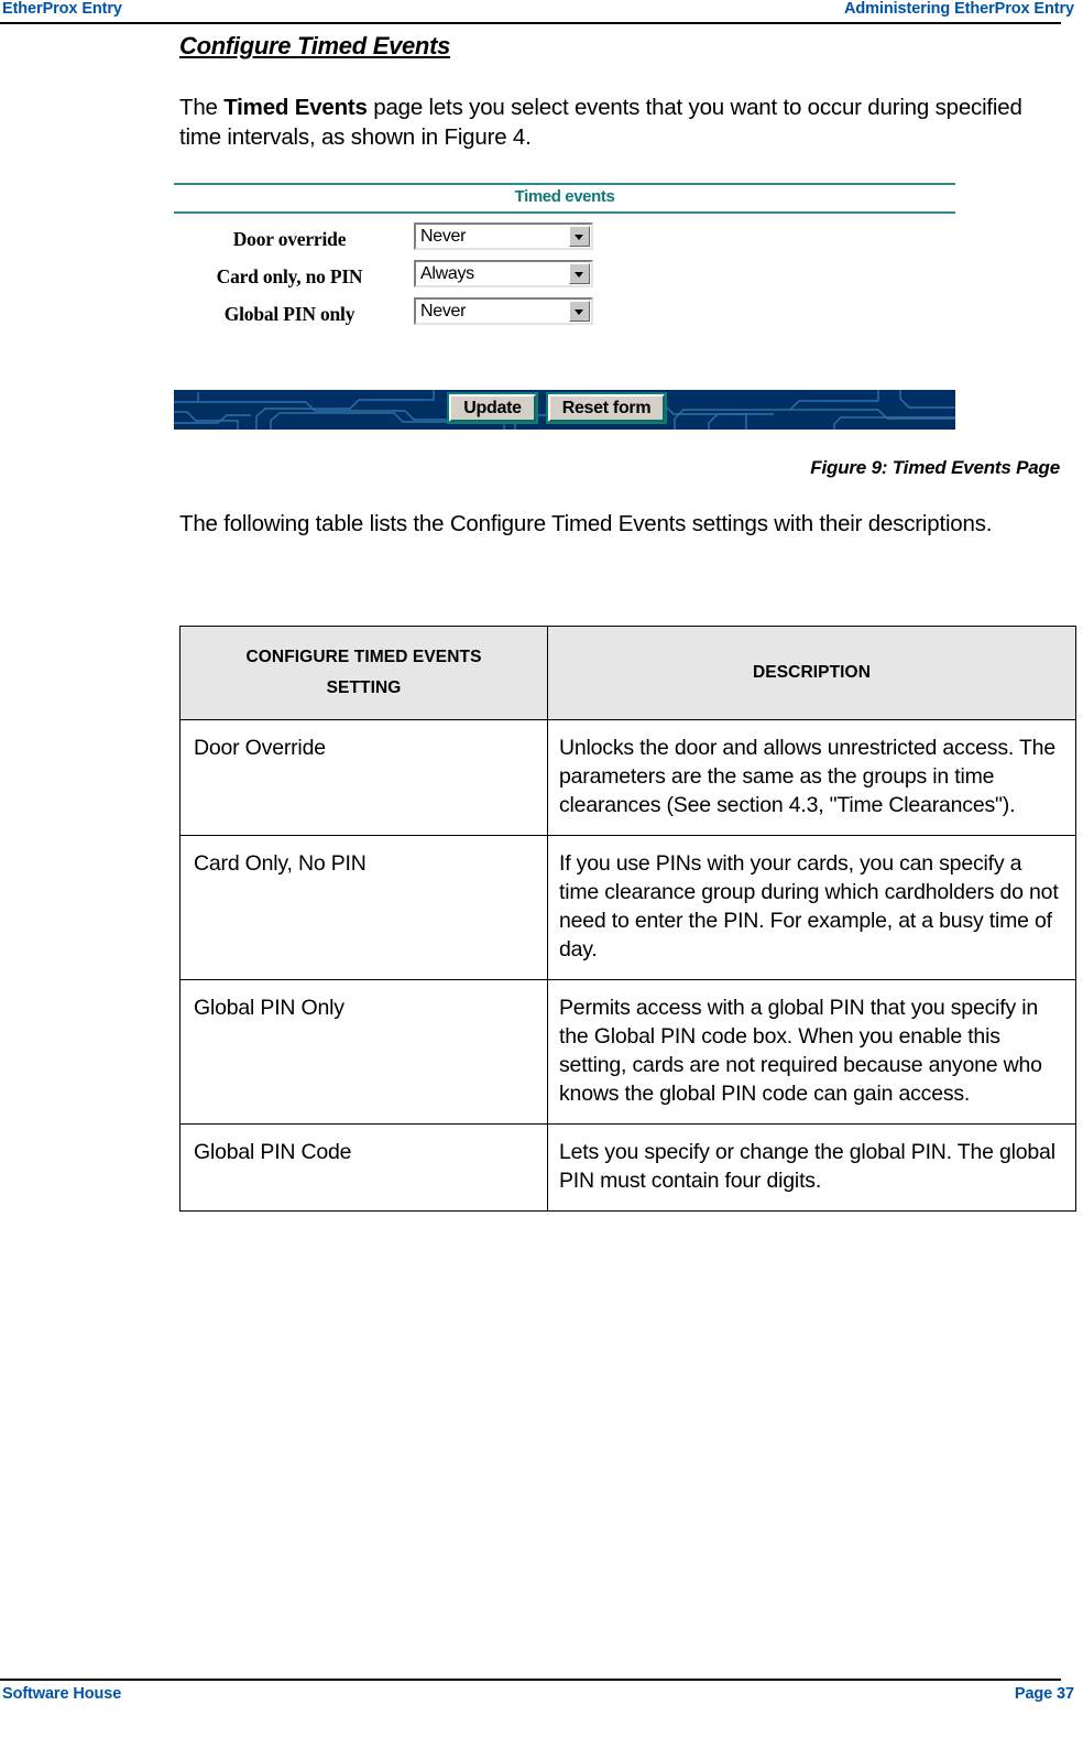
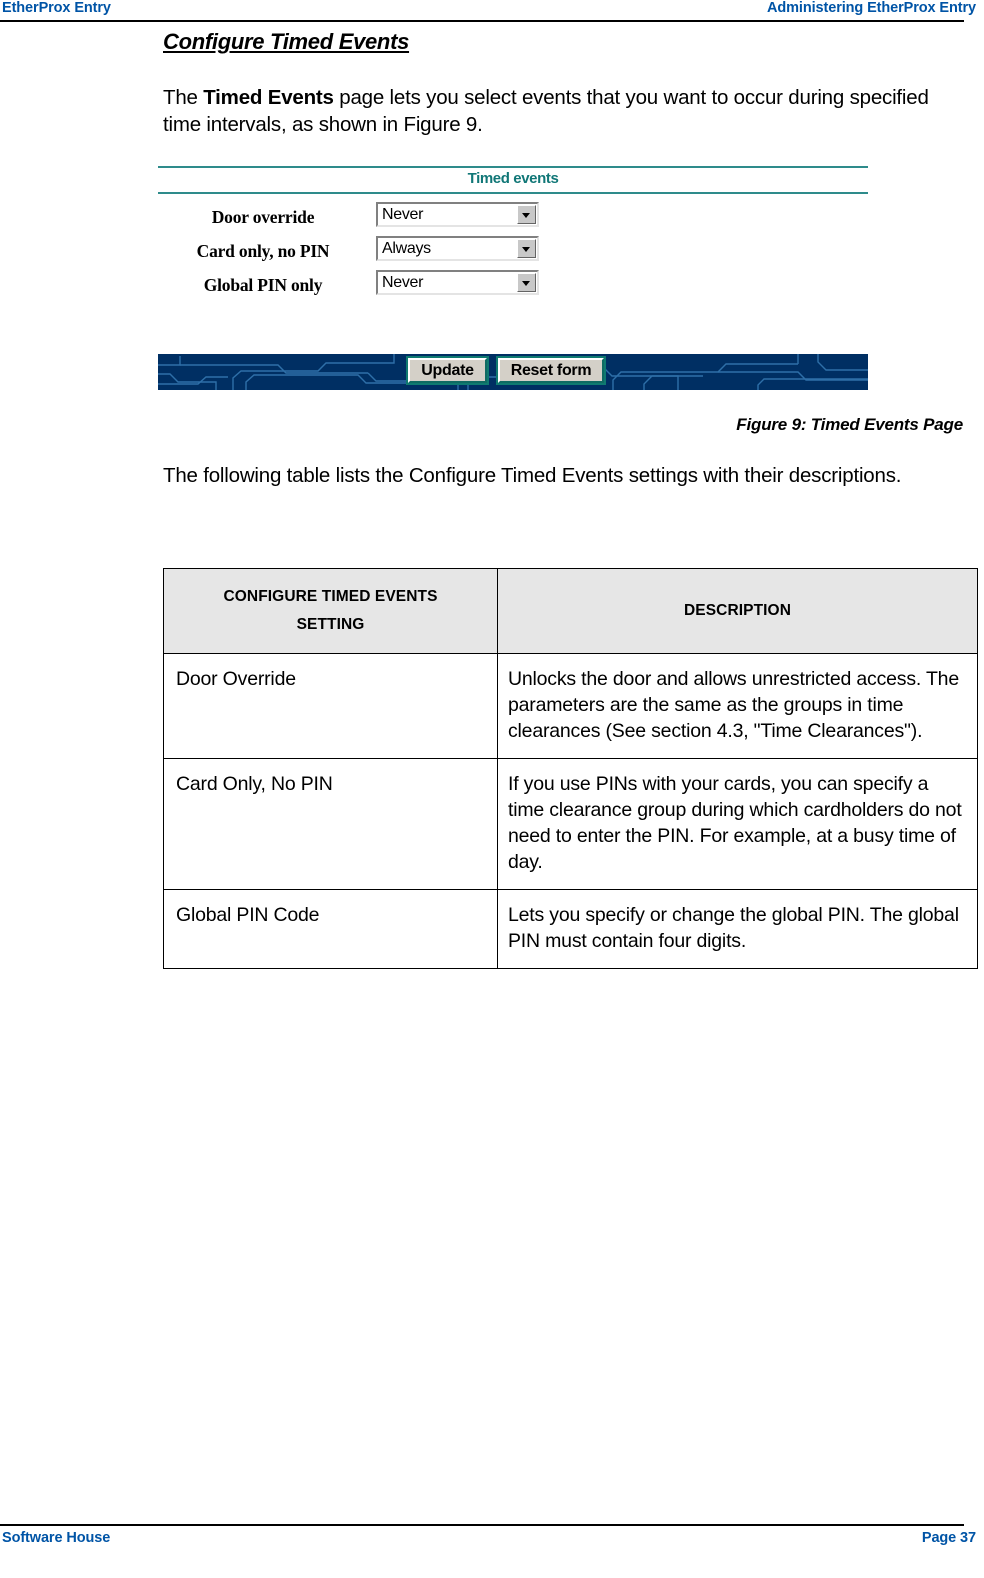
  EtherProx Entry
  Administering EtherProx Entry
  Configure Timed Events
- The Timed Events page lets you select events that you want to occur during specified time intervals, as shown in Figure 4.
+ The Timed Events page lets you select events that you want to occur during specified time intervals, as shown in Figure 9.
  Timed events
  Door override
  Never
  Card only, no PIN
  Always
  Global PIN only
  Never
  Update
  Reset form
  Figure 9: Timed Events Page
  The following table lists the Configure Timed Events settings with their descriptions.
  CONFIGURE TIMED EVENTS SETTING	DESCRIPTION
  Door Override	Unlocks the door and allows unrestricted access. The parameters are the same as the groups in time clearances (See section 4.3, "Time Clearances").
  Card Only, No PIN	If you use PINs with your cards, you can specify a time clearance group during which cardholders do not need to enter the PIN. For example, at a busy time of day.
- Global PIN Only	Permits access with a global PIN that you specify in the Global PIN code box. When you enable this setting, cards are not required because anyone who knows the global PIN code can gain access.
  Global PIN Code	Lets you specify or change the global PIN. The global PIN must contain four digits.
  Software House
  Page 37
